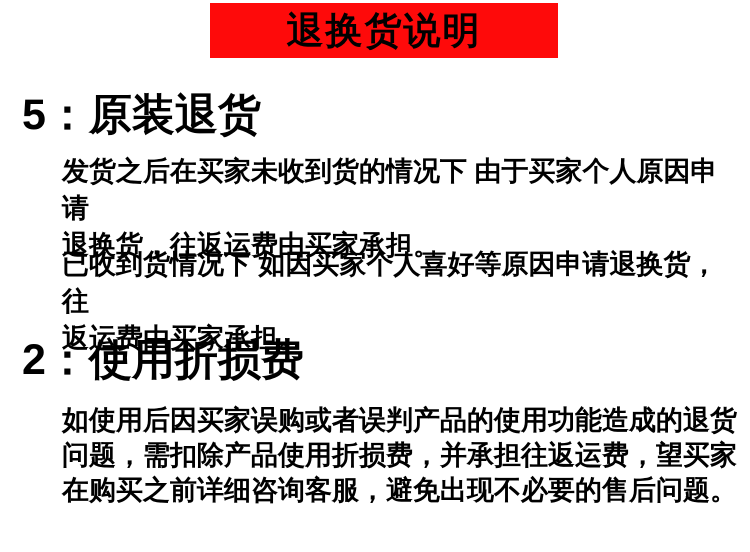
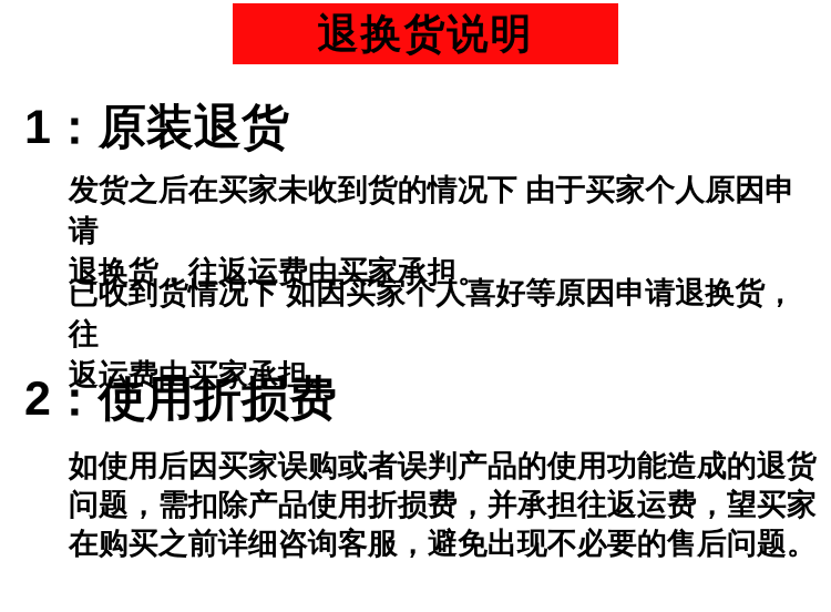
  退换货说明
- 5：原装退货
+ 1：原装退货
  发货之后在买家未收到货的情况下 由于买家个人原因申请
  退换货，往返运费由买家承担。
  已收到货情况下 如因买家个人喜好等原因申请退换货，往
  返运费由买家承担。
  2：使用折损费
  如使用后因买家误购或者误判产品的使用功能造成的退货
  问题，需扣除产品使用折损费，并承担往返运费，望买家
  在购买之前详细咨询客服，避免出现不必要的售后问题。
